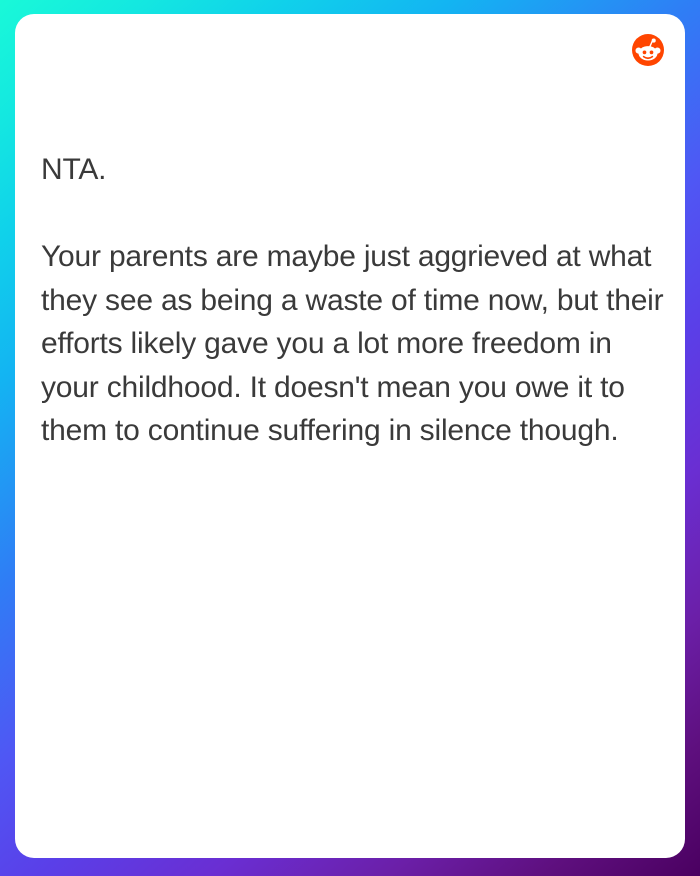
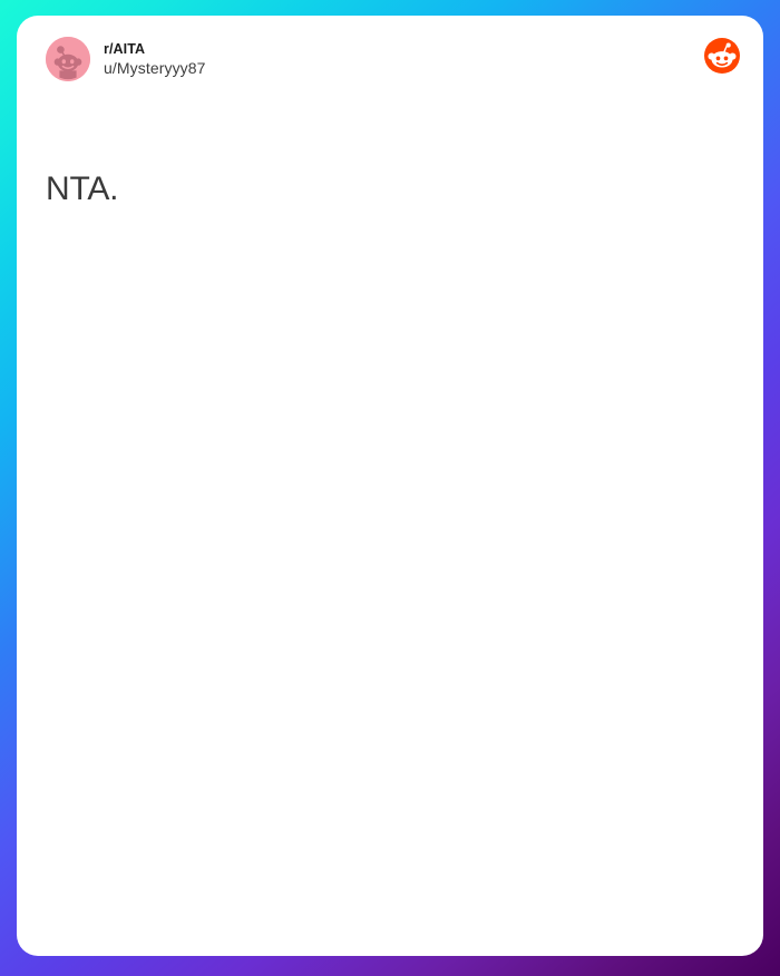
+ r/AITA
+ u/Mysteryyy87
  NTA.
- Your parents are maybe just aggrieved at what they see as being a waste of time now, but their efforts likely gave you a lot more freedom in your childhood. It doesn't mean you owe it to them to continue suffering in silence though.
